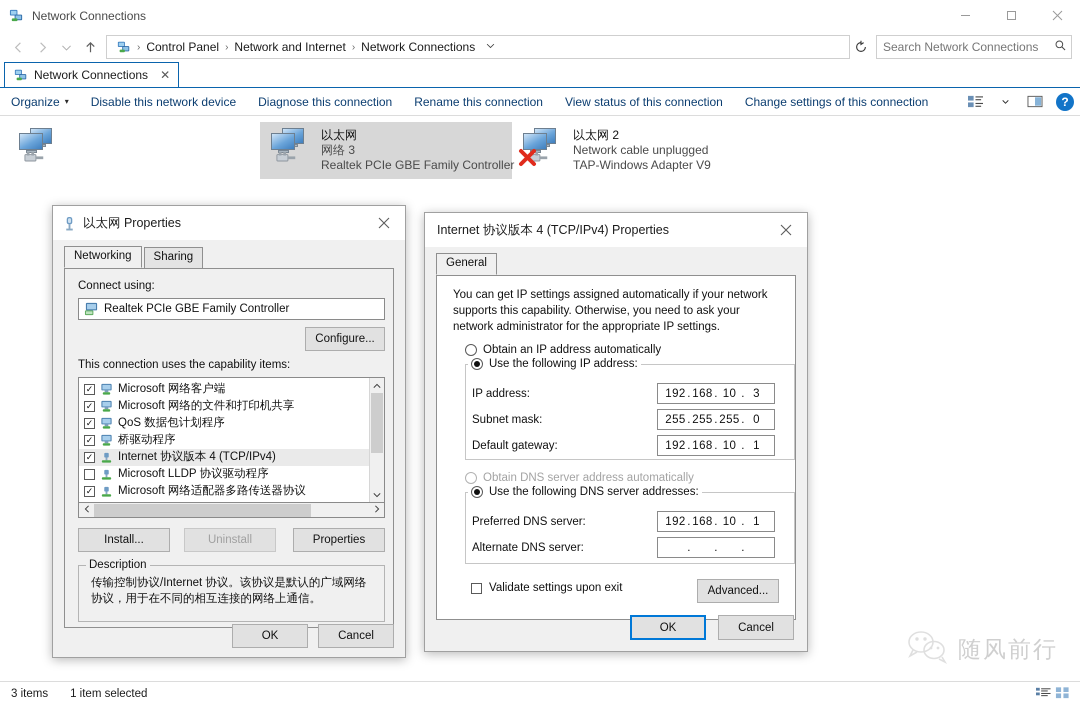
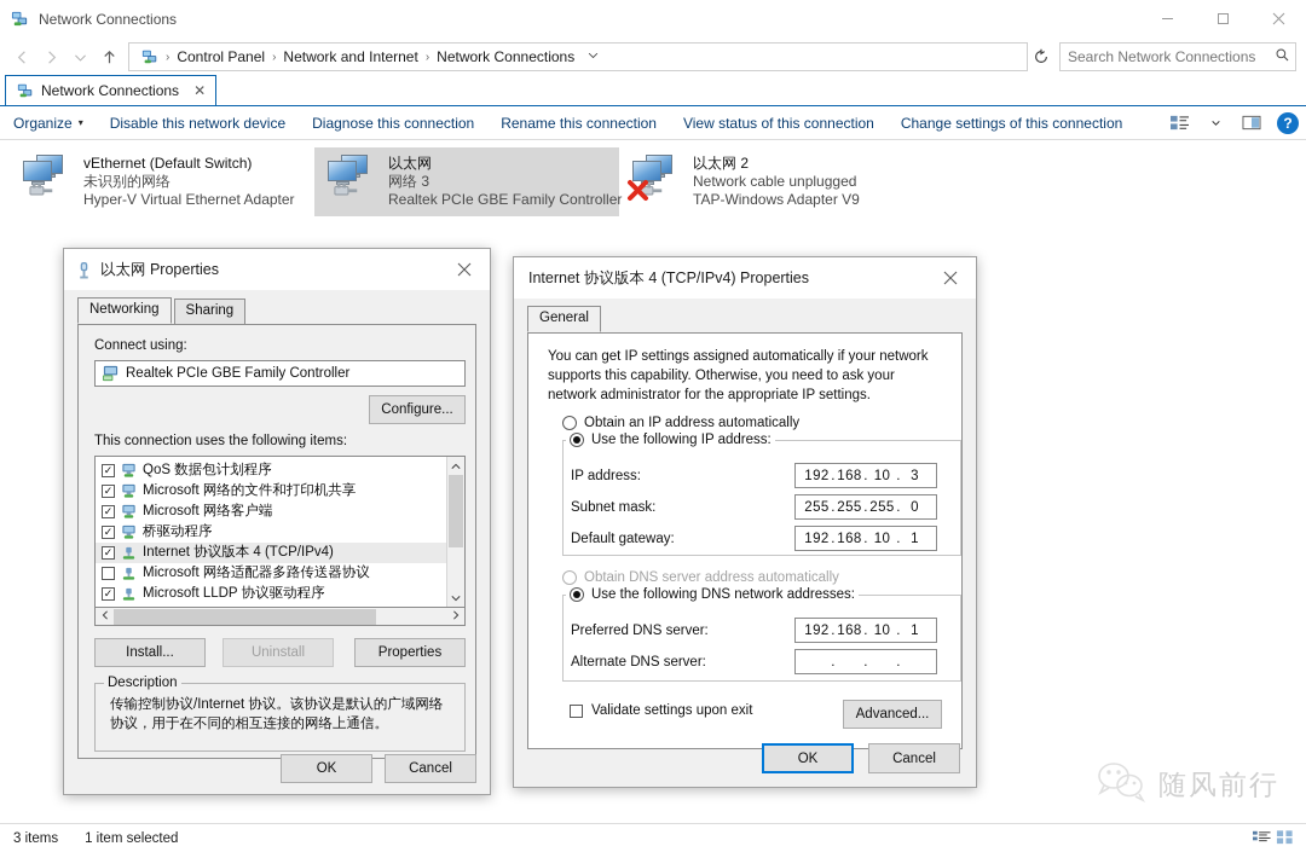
  Network Connections
  ›
  Control Panel
  ›
  Network and Internet
  ›
  Network Connections
  Search Network Connections
  Network Connections
  ✕
  Organize
  ▾
  Disable this network device
  Diagnose this connection
  Rename this connection
  View status of this connection
  Change settings of this connection
  ?
+ vEthernet (Default Switch)
+ 未识别的网络
+ Hyper-V Virtual Ethernet Adapter
  以太网
  网络 3
  Realtek PCIe GBE Family Controlle
  以太网 2
  Network cable unplugged
  TAP-Windows Adapter V9
  3 items
  1 item selected
  随风前行
  以太网 Properties
  Networking
  Sharing
  Connect using:
  Realtek PCIe GBE Family Controller
  Configure...
- This connection uses the capability items:
+ This connection uses the following items:
  ✓
- Microsoft 网络客户端
+ QoS 数据包计划程序
  ✓
  Microsoft 网络的文件和打印机共享
  ✓
- QoS 数据包计划程序
+ Microsoft 网络客户端
  ✓
  桥驱动程序
  ✓
  Internet 协议版本 4 (TCP/IPv4)
- Microsoft LLDP 协议驱动程序
+ Microsoft 网络适配器多路传送器协议
  ✓
- Microsoft 网络适配器多路传送器协议
+ Microsoft LLDP 协议驱动程序
  Install...
  Uninstall
  Properties
  Description
  传输控制协议/Internet 协议。该协议是默认的广域网络协议，用于在不同的相互连接的网络上通信。
  OK
  Cancel
  Internet 协议版本 4 (TCP/IPv4) Properties
  General
  You can get IP settings assigned automatically if your network supports this capability. Otherwise, you need to ask your network administrator for the appropriate IP settings.
  Obtain an IP address automatically
  Use the following IP address:
  IP address:
  192
  .
  168
  .
  10
  .
  3
  Subnet mask:
  255
  .
  255
  .
  255
  .
  0
  Default gateway:
  192
  .
  168
  .
  10
  .
  1
  Obtain DNS server address automatically
- Use the following DNS server addresses:
+ Use the following DNS network addresses:
  Preferred DNS server:
  192
  .
  168
  .
  10
  .
  1
  Alternate DNS server:
  .
  .
  .
  Validate settings upon exit
  Advanced...
  OK
  Cancel
